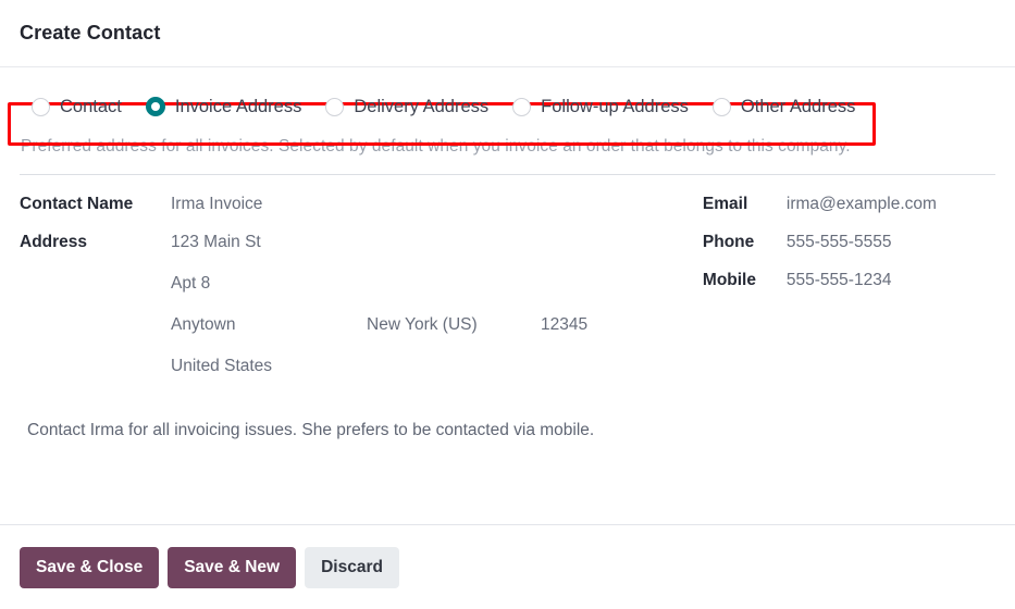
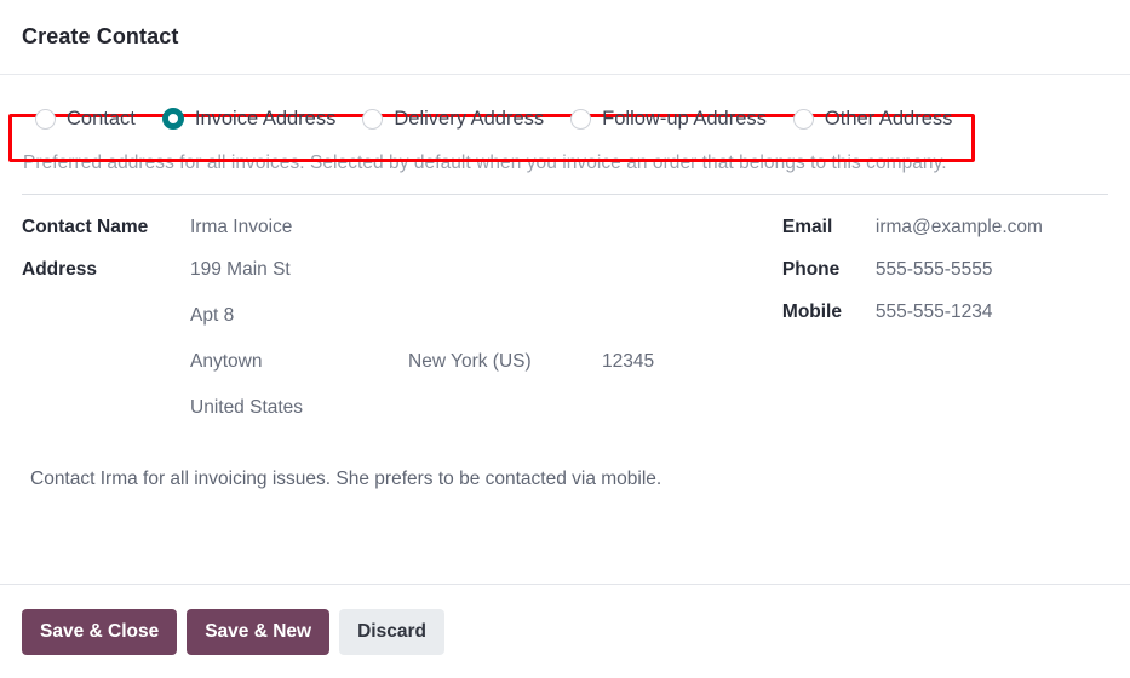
  Create Contact
  Contact
  Invoice Address
  Delivery Address
  Follow-up Address
  Other Address
  Preferred address for all invoices. Selected by default when you invoice an order that belongs to this company.
  Contact Name
  Irma Invoice
  Address
- 123 Main St
+ 199 Main St
  Apt 8
  Anytown
  New York (US)
  12345
  United States
  Email
  irma@example.com
  Phone
  555-555-5555
  Mobile
  555-555-1234
  Contact Irma for all invoicing issues. She prefers to be contacted via mobile.
  Save & Close
  Save & New
  Discard
